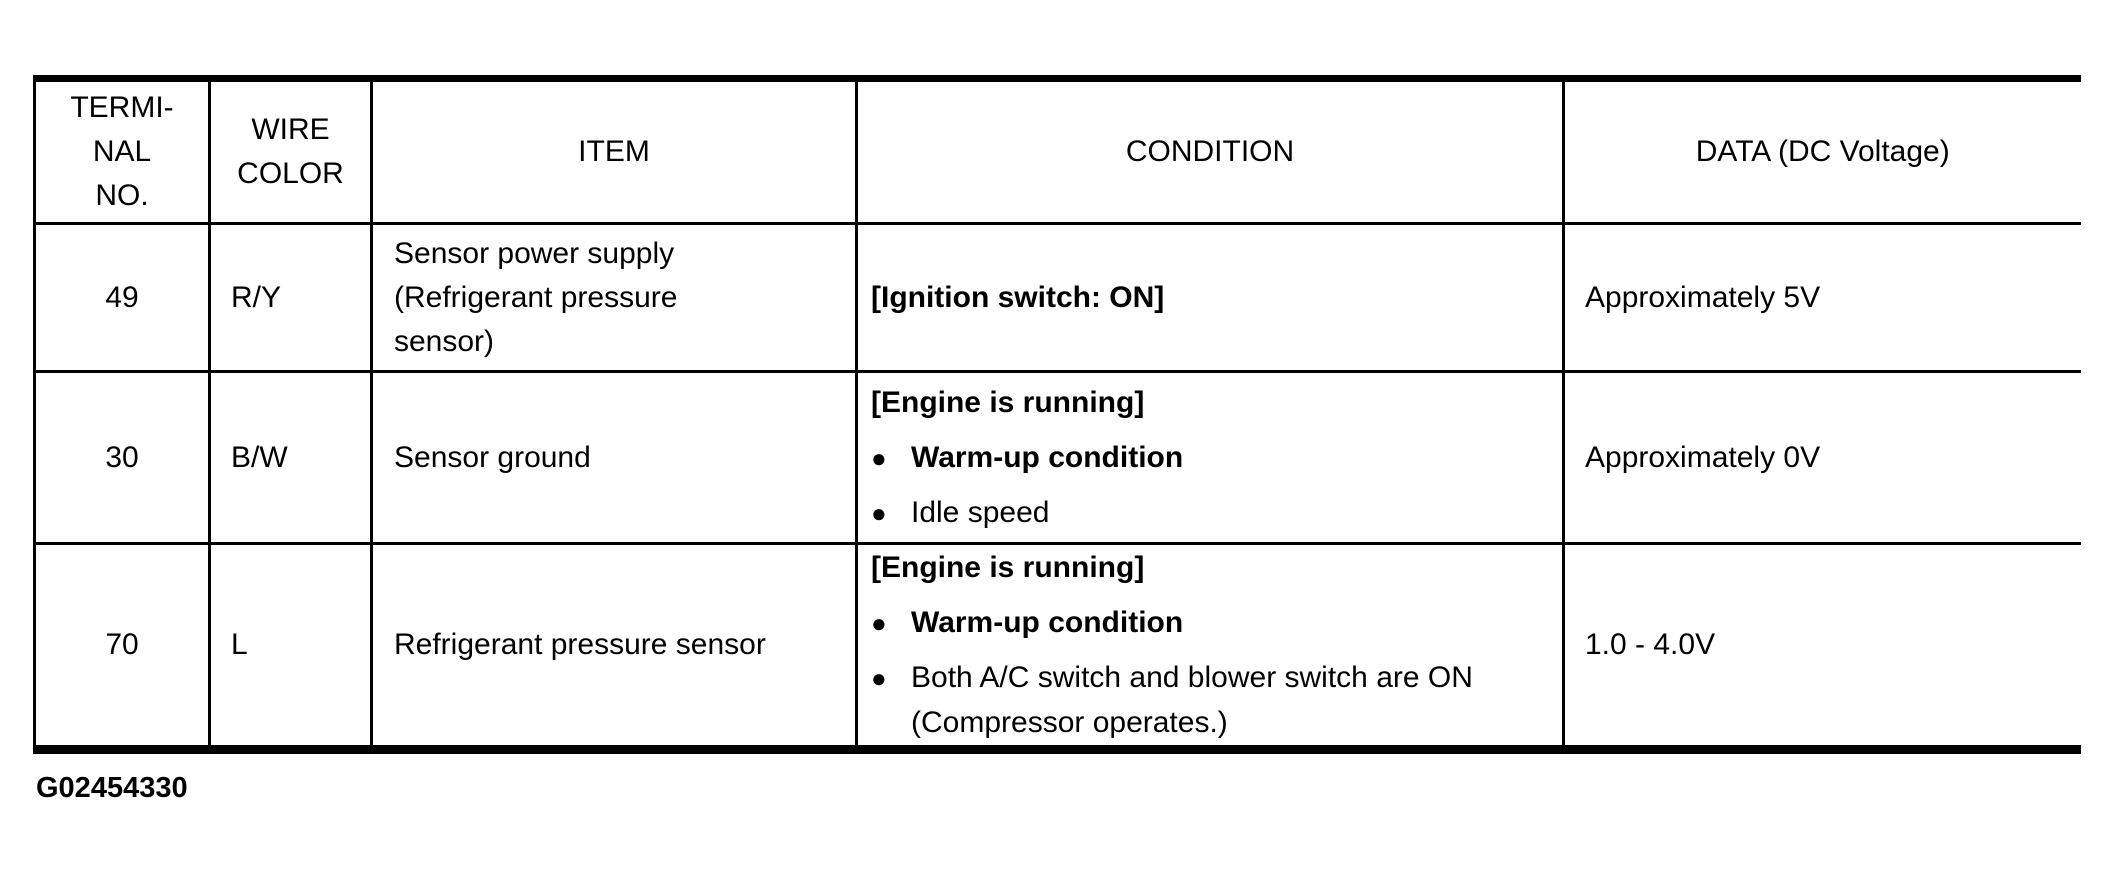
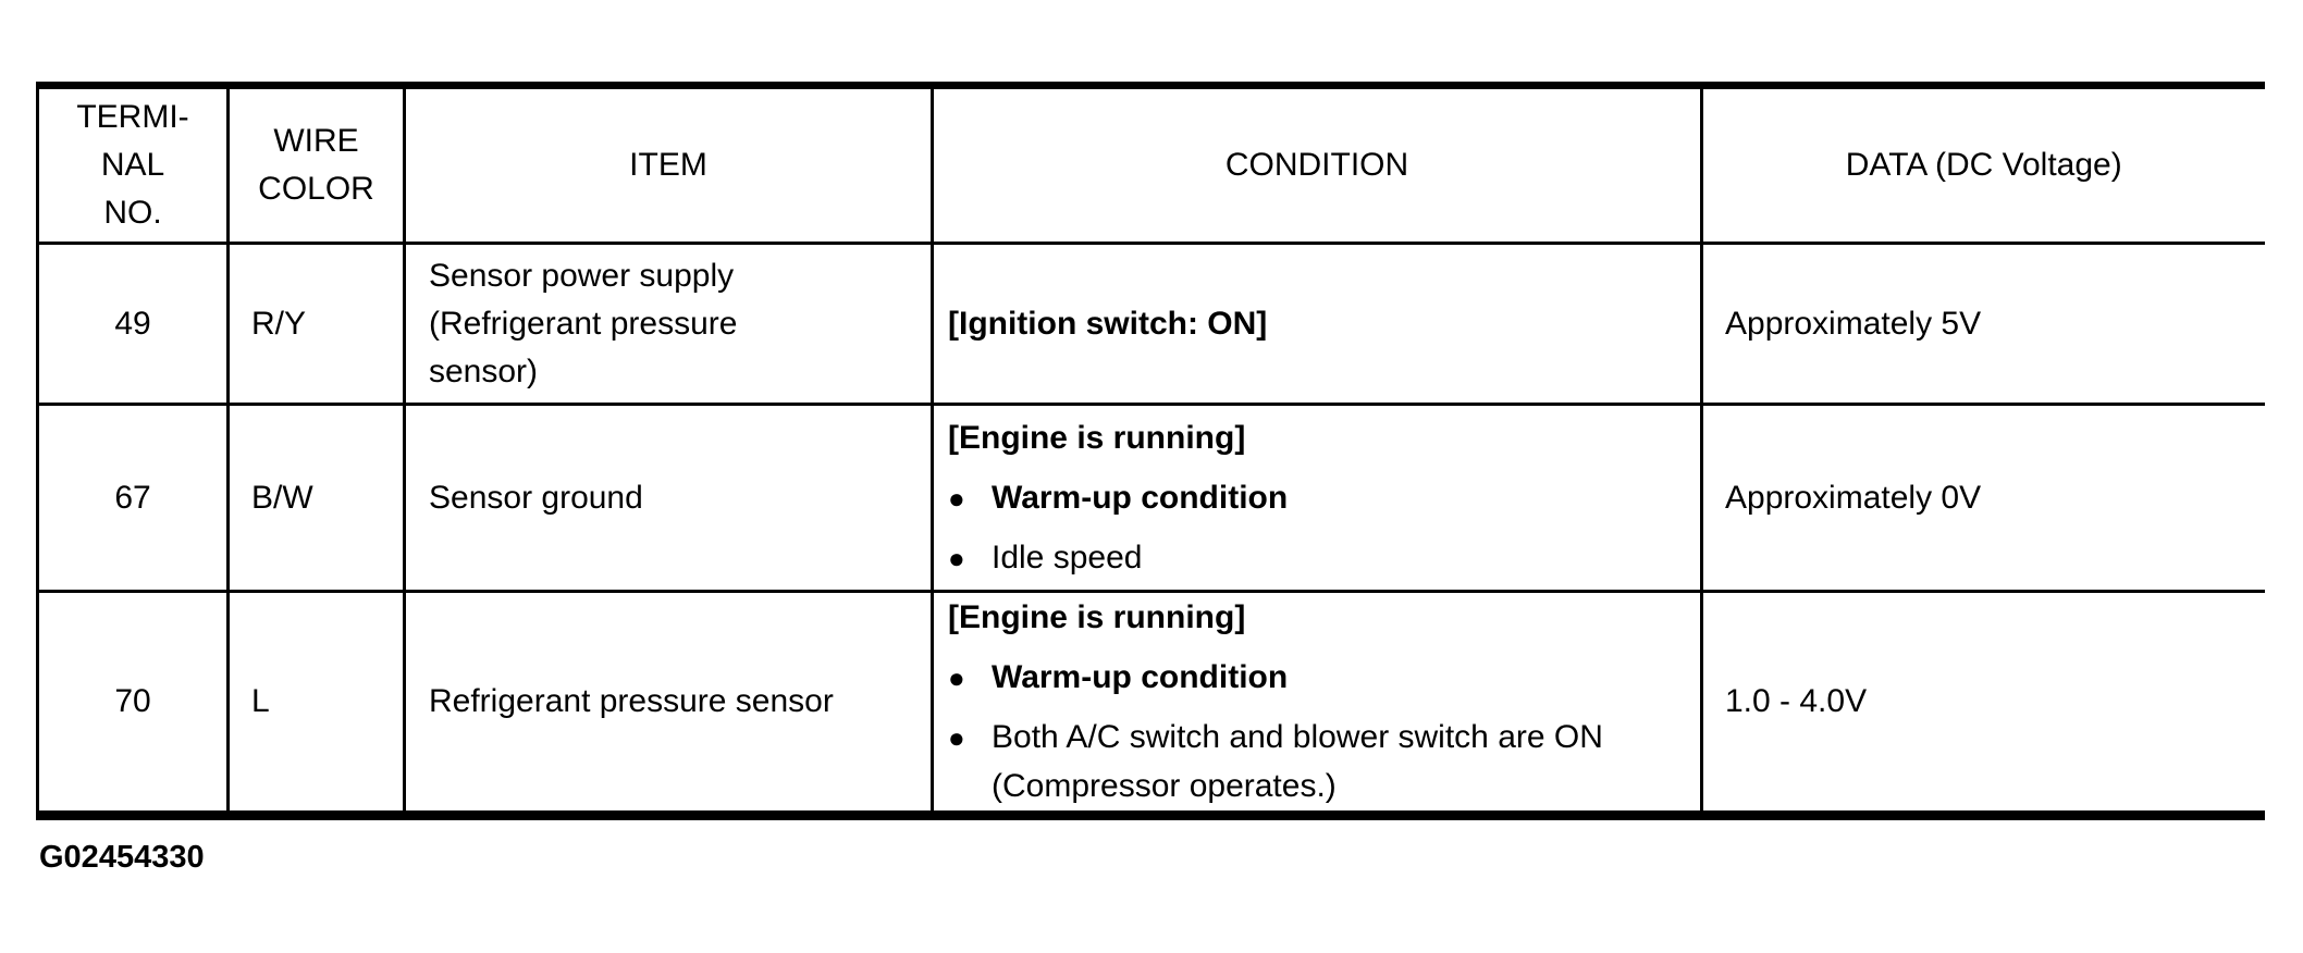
  TERMI-NALNO.	WIRECOLOR	ITEM	CONDITION	DATA (DC Voltage)
  49	R/Y	Sensor power supply(Refrigerant pressuresensor)	[Ignition switch: ON]	Approximately 5V
- 30	B/W	Sensor ground	[Engine is running]● Warm-up condition● Idle speed	Approximately 0V
+ 67	B/W	Sensor ground	[Engine is running]● Warm-up condition● Idle speed	Approximately 0V
  70	L	Refrigerant pressure sensor	[Engine is running]● Warm-up condition● Both A/C switch and blower switch are ON(Compressor operates.)	1.0 - 4.0V
  G02454330
